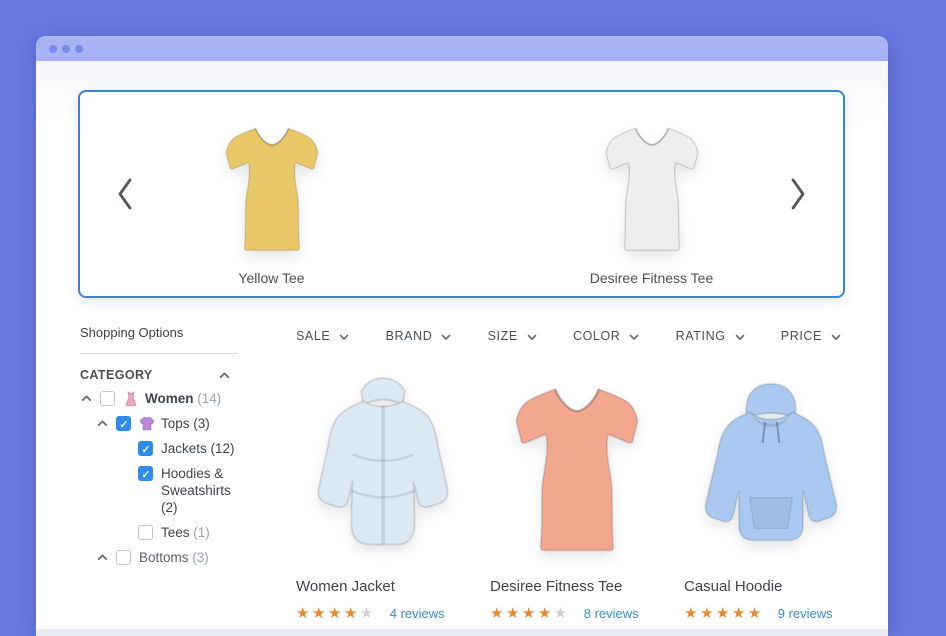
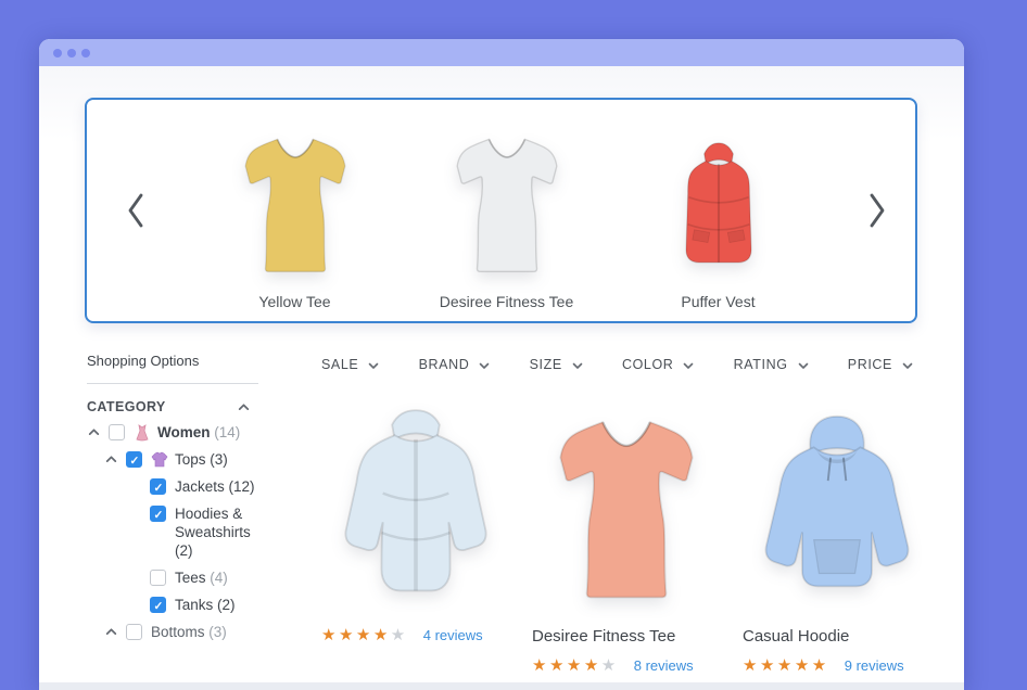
  Yellow Tee
  Desiree Fitness Tee
+ Puffer Vest
  Shopping Options
  CATEGORY
  Women (14)
  Tops (3)
  Jackets (12)
  Hoodies & Sweatshirts (2)
- Tees (1)
+ Tees (4)
+ Tanks (2)
  Bottoms (3)
  SALE
  BRAND
  SIZE
  COLOR
  RATING
  PRICE
- Women Jacket
  ★★★★★
  4 reviews
  Desiree Fitness Tee
  ★★★★★
  8 reviews
  Casual Hoodie
  ★★★★★
  9 reviews
